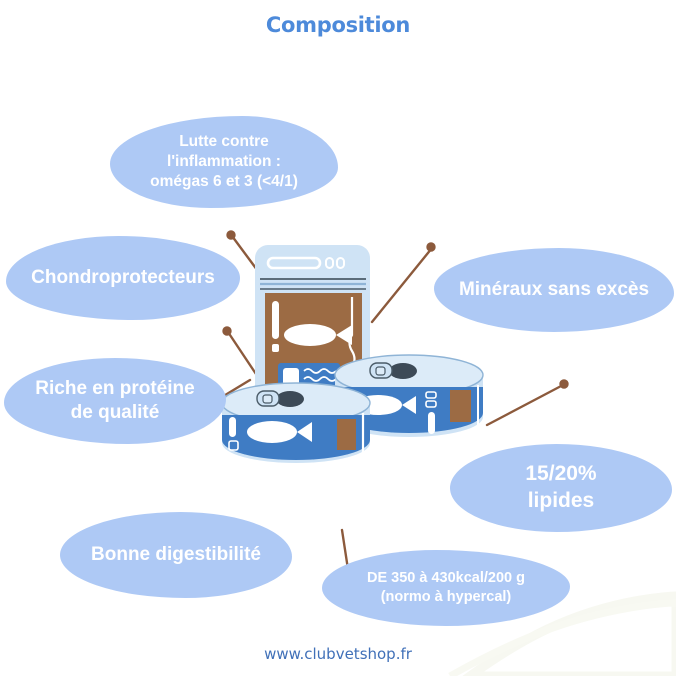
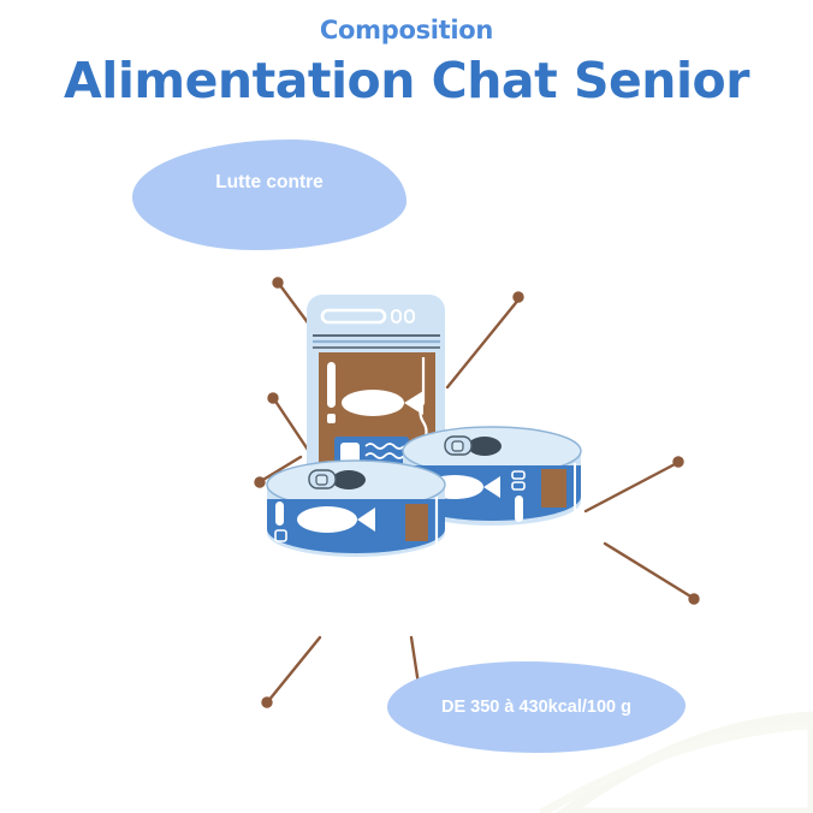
  Composition
+ Alimentation Chat Senior
  Lutte contre
- l'inflammation :
- omégas 6 et 3 (<4/1)
- Chondroprotecteurs
- Minéraux sans excès
- Riche en protéine
- de qualité
- 15/20%
- lipides
- Bonne digestibilité
- DE 350 à 430kcal/200 g
+ DE 350 à 430kcal/100 g
- (normo à hypercal)
- www.clubvetshop.fr
